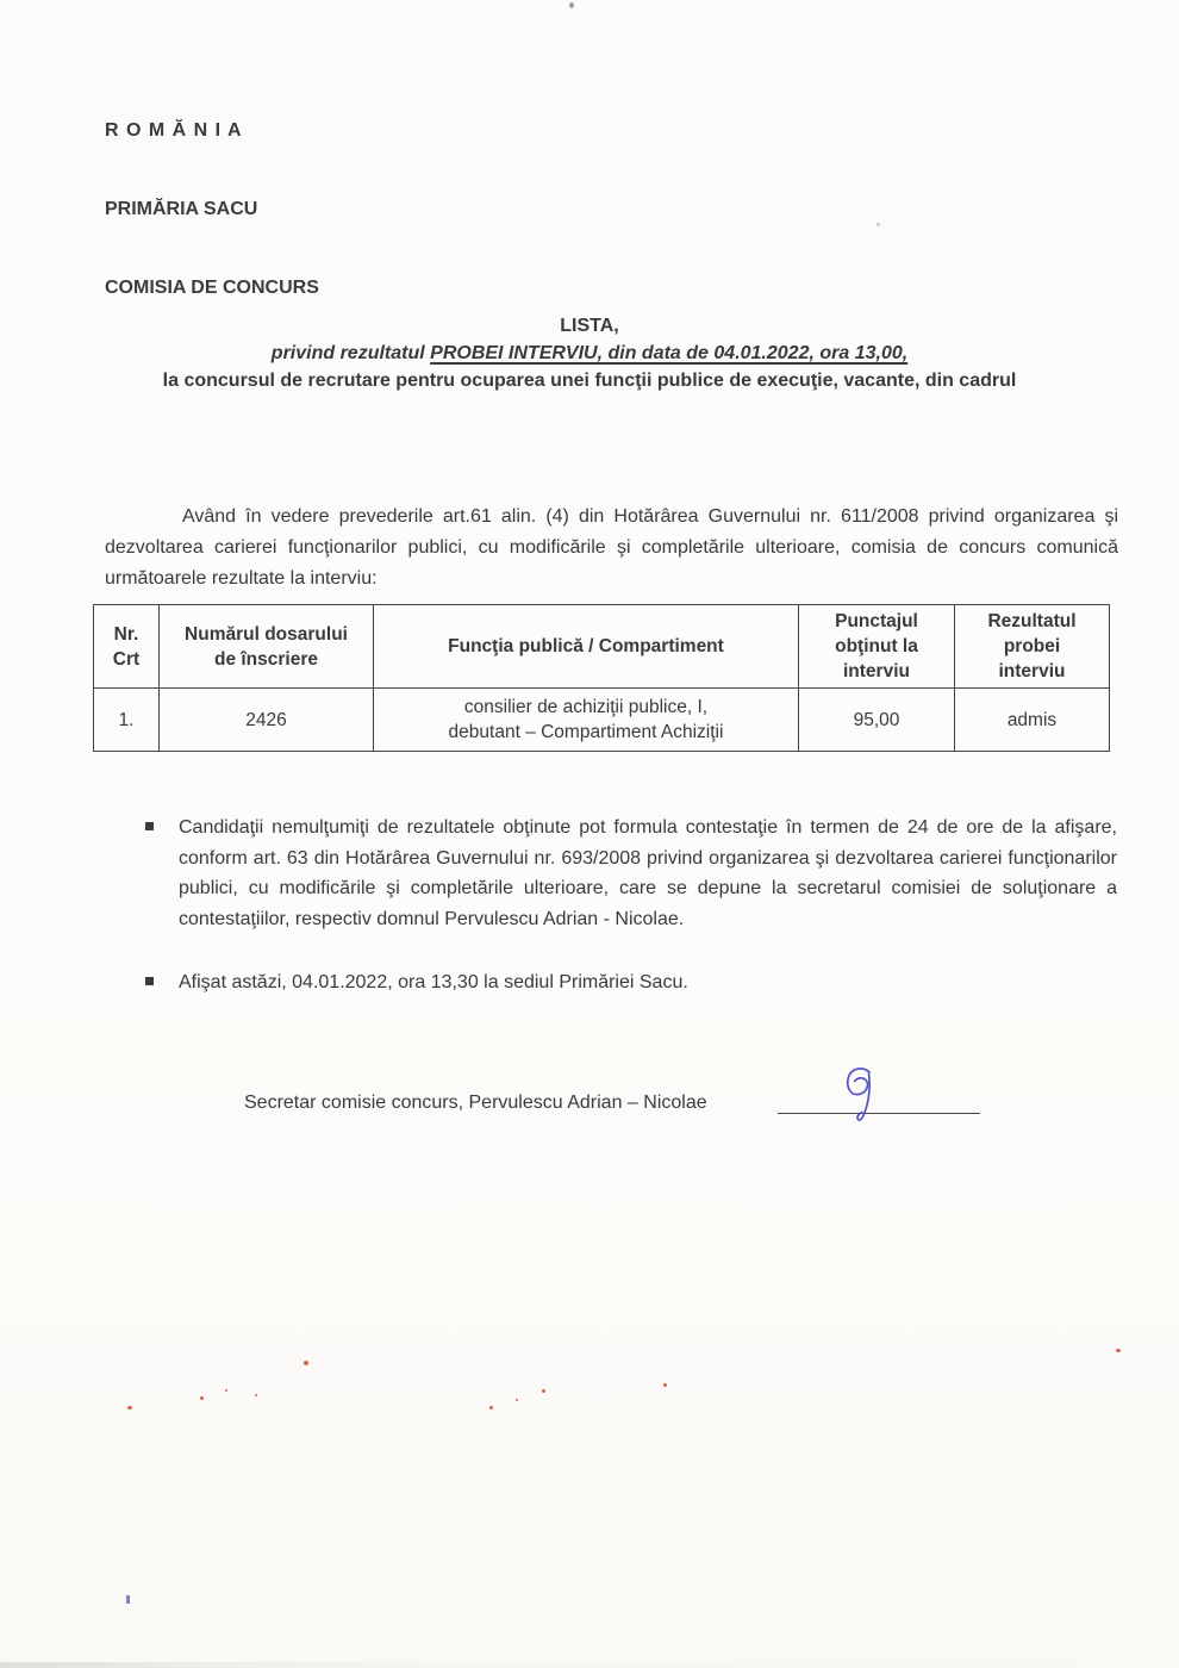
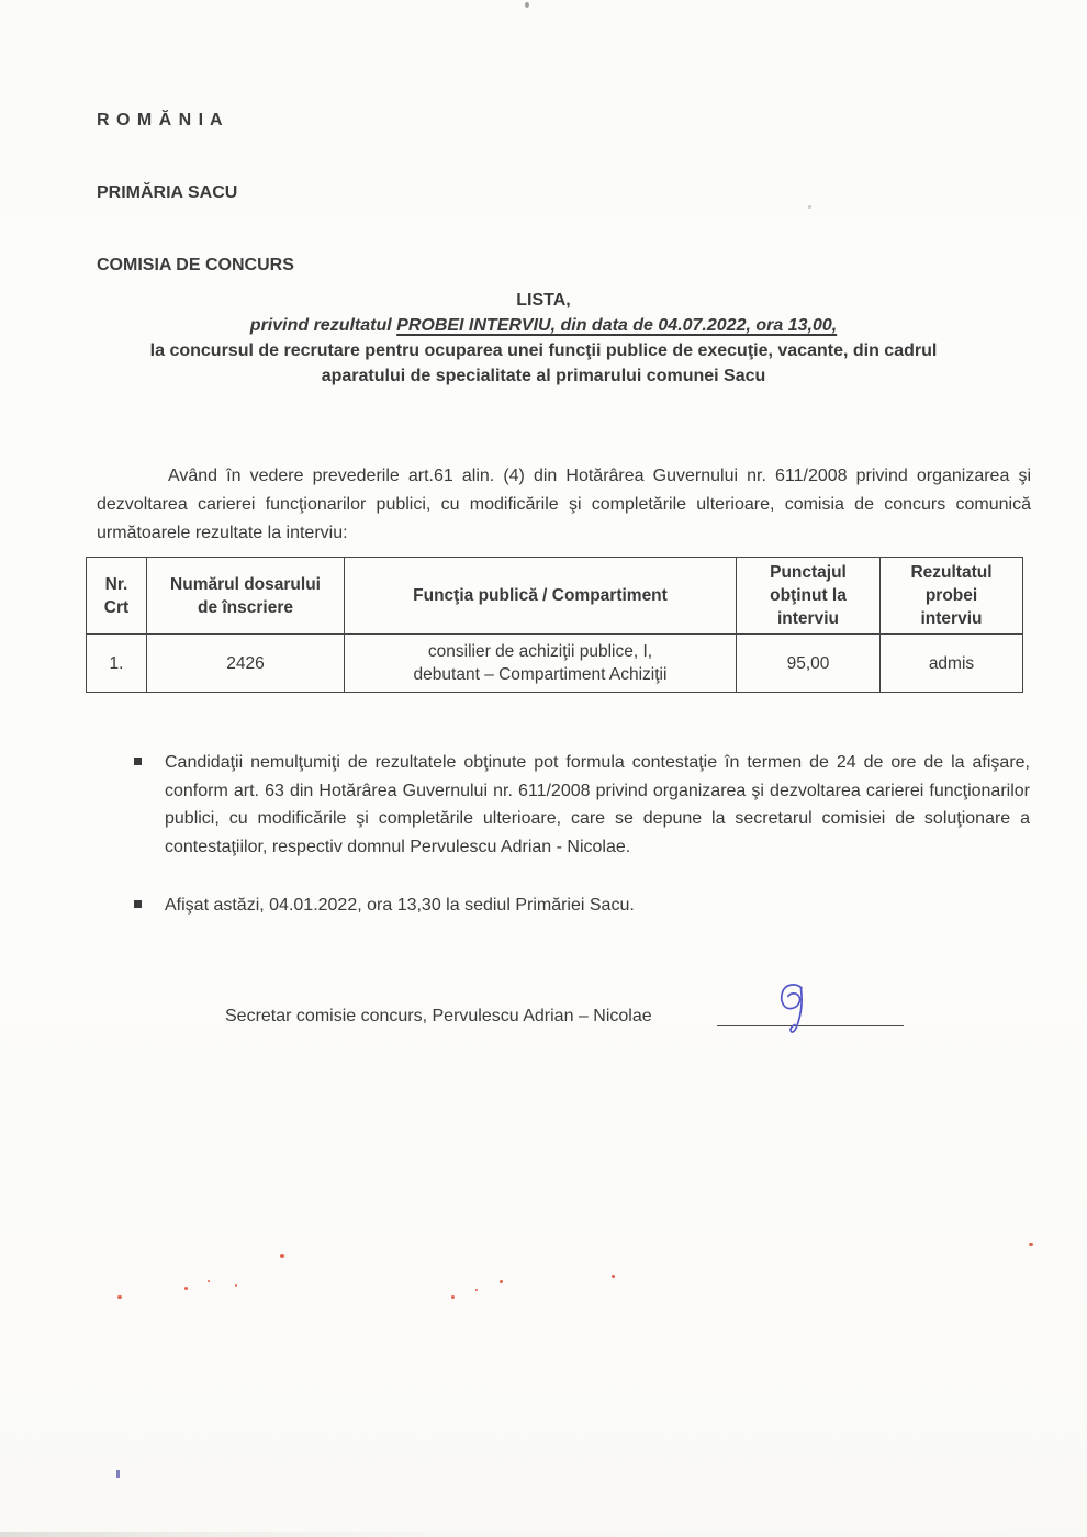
  R O M Ă N I A
  PRIMĂRIA SACU
  COMISIA DE CONCURS
  LISTA,
- privind rezultatul PROBEI INTERVIU, din data de 04.01.2022, ora 13,00,
+ privind rezultatul PROBEI INTERVIU, din data de 04.07.2022, ora 13,00,
  la concursul de recrutare pentru ocuparea unei funcţii publice de execuţie, vacante, din cadrul
+ aparatului de specialitate al primarului comunei Sacu
  Având în vedere prevederile art.61 alin. (4) din Hotărârea Guvernului nr. 611/2008 privind organizarea şi dezvoltarea carierei funcţionarilor publici, cu modificările şi completările ulterioare, comisia de concurs comunică următoarele rezultate la interviu:
  Nr. Crt	Numărul dosarului de înscriere	Funcţia publică / Compartiment	Punctajul obţinut la interviu	Rezultatul probei interviu
  1.	2426	consilier de achiziţii publice, I, debutant – Compartiment Achiziţii	95,00	admis
- Candidaţii nemulţumiţi de rezultatele obţinute pot formula contestaţie în termen de 24 de ore de la afişare, conform art. 63 din Hotărârea Guvernului nr. 693/2008 privind organizarea şi dezvoltarea carierei funcţionarilor publici, cu modificările şi completările ulterioare, care se depune la secretarul comisiei de soluţionare a contestaţiilor, respectiv domnul Pervulescu Adrian - Nicolae.
+ Candidaţii nemulţumiţi de rezultatele obţinute pot formula contestaţie în termen de 24 de ore de la afişare, conform art. 63 din Hotărârea Guvernului nr. 611/2008 privind organizarea şi dezvoltarea carierei funcţionarilor publici, cu modificările şi completările ulterioare, care se depune la secretarul comisiei de soluţionare a contestaţiilor, respectiv domnul Pervulescu Adrian - Nicolae.
  Afişat astăzi, 04.01.2022, ora 13,30 la sediul Primăriei Sacu.
  Secretar comisie concurs, Pervulescu Adrian – Nicolae
